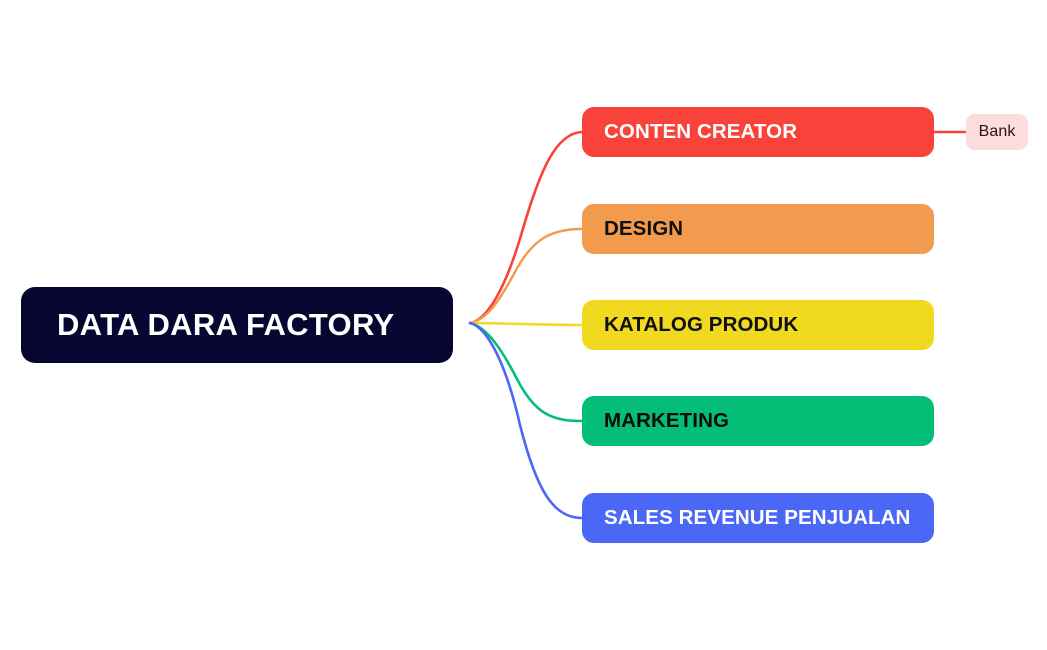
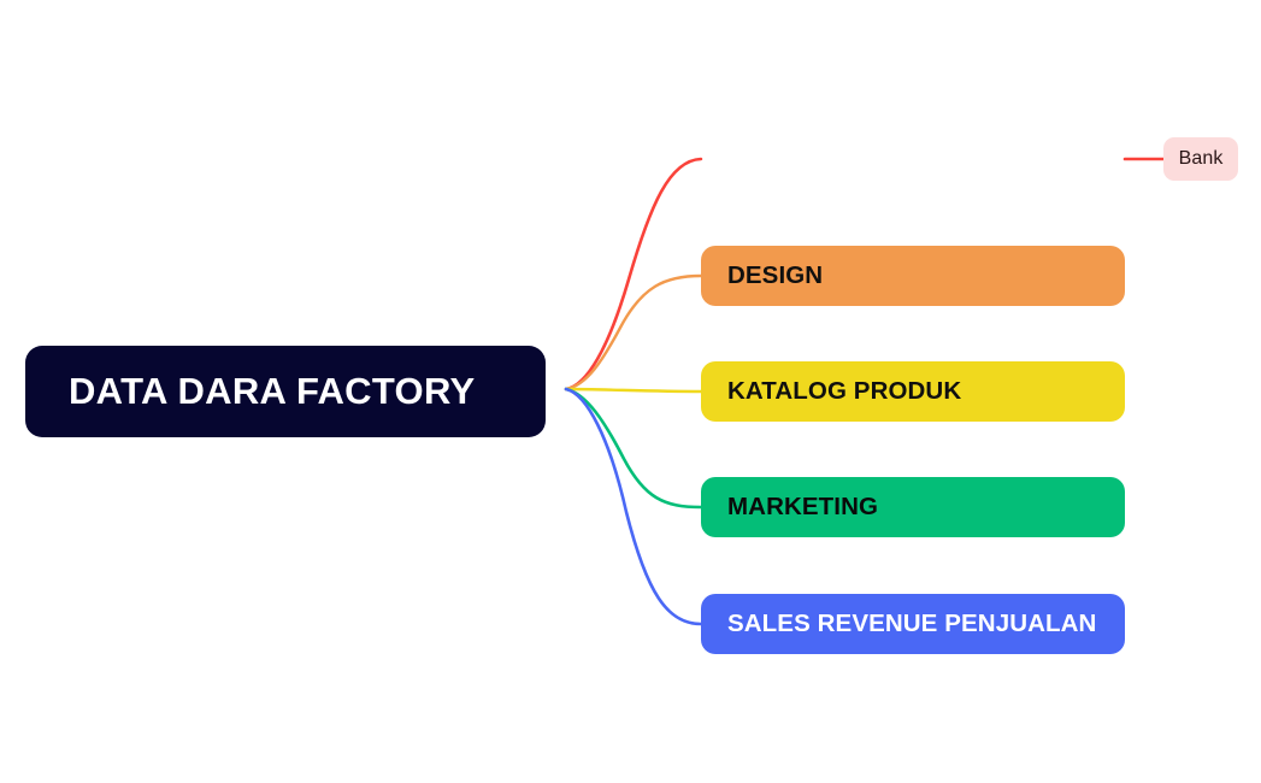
  DATA DARA FACTORY
- CONTEN CREATOR
  DESIGN
  KATALOG PRODUK
  MARKETING
  SALES REVENUE PENJUALAN
  Bank
